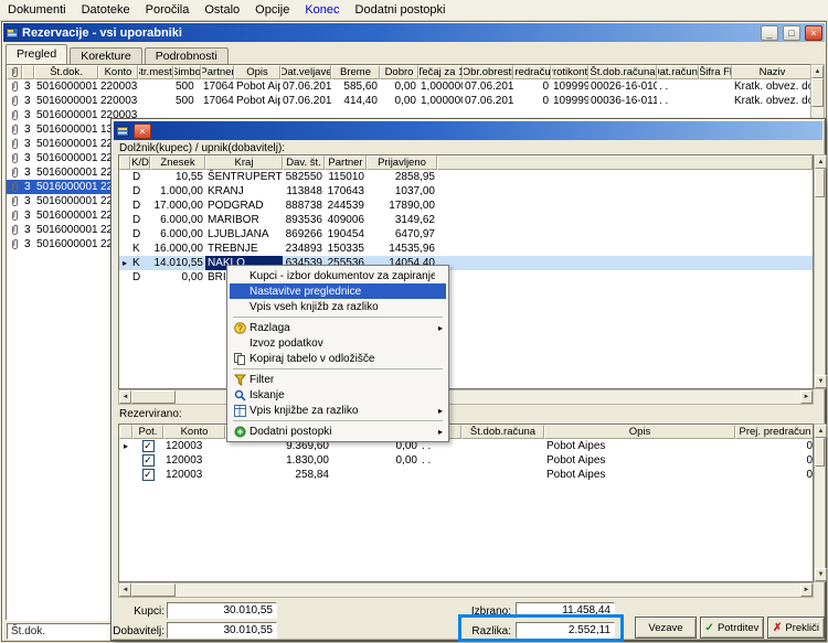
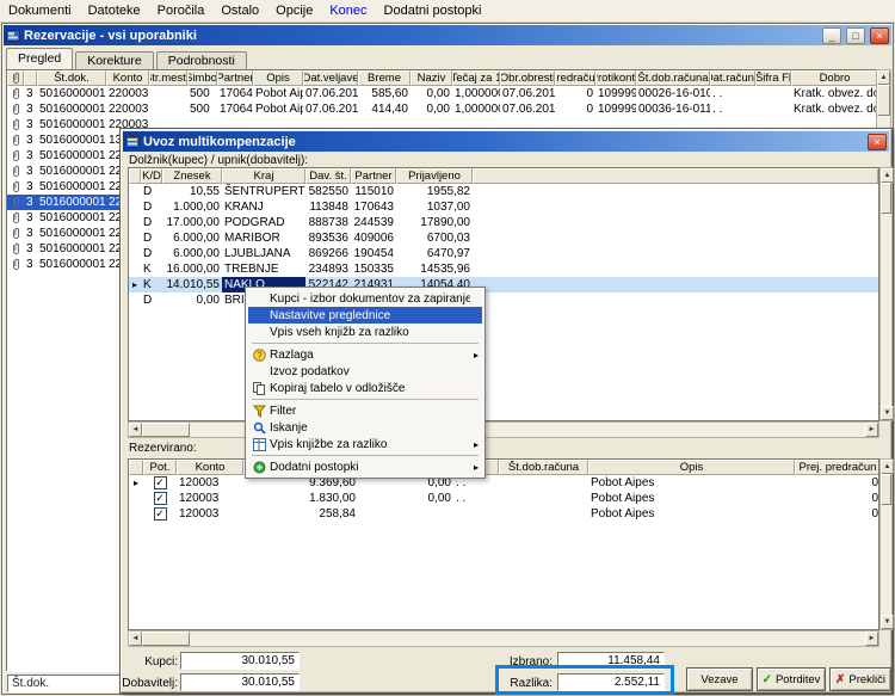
  Dokumenti
  Datoteke
  Poročila
  Ostalo
  Opcije
  Konec
  Dodatni postopki
  Rezervacije - vsi uporabniki
  _
  □
  ×
  Pregled
  Korekture
  Podrobnosti
  Št.dok.
  Konto
  Str.mest
  Simbo
  Partner
  Opis
  Dat.veljave
  Breme
- Dobro
+ Naziv
  Tečaj za 1
  Obr.obrest
  redraču
  rotikont
  Št.dob.računa
  Dat.račun
  Šifra Fl
- Naziv
+ Dobro
  3
  5016000001
  220003
  500
  17064
  Pobot Ai
  07.06.201
  585,60
  0,00
  1,00000
  07.06.201
  0
  109999
  00026-16-010
  . .
  3
  5016000001
  220003
  500
  17064
  Pobot Ai
  07.06.201
  414,40
  0,00
  1,00000
  07.06.201
  0
  109999
  00036-16-011
  . .
  3
  5016000001
  220003
  3
  5016000001
  3
  5016000001
  3
  5016000001
  3
  5016000001
  3
  5016000001
  3
  5016000001
  3
  5016000001
  3
  5016000001
  3
  5016000001
  Št.dok.
+ Uvoz multikompenzacije
  ×
  Dolžnik(kupec) / upnik(dobavitelj):
  K/D
  Znesek
  Kraj
  Dav. št.
  Partner
  Prijavljeno
  D
  10,55
  ŠENTRUPERT
  582550
  115010
- 2858,95
+ 1955,82
  D
  1.000,00
  KRANJ
  113848
  170643
  1037,00
  D
  17.000,00
  PODGRAD
  888738
  244539
  17890,00
  D
  6.000,00
  MARIBOR
  893536
  409006
- 3149,62
+ 6700,03
  D
  6.000,00
  LJUBLJANA
  869266
  190454
  6470,97
  K
  16.000,00
  TREBNJE
  234893
  150335
  14535,96
  ▸
  K
  14.010,55
  NAKLO
- 634539
+ 522142
- 255536
+ 214931
  14054,40
  D
  0,00
  Rezervirano:
  Pot.
  Konto
  Št.dob.računa
  Opis
  Prej. predračun
  ▸
  ✓
  120003
  9.369,60
  0,00
  . .
  Pobot Aipes
  0
  ✓
  120003
  1.830,00
  0,00
  . .
  Pobot Aipes
  0
  ✓
  120003
  258,84
  Pobot Aipes
  0
  Kupci:
  30.010,55
  Dobavitelj:
  30.010,55
  Izbrano:
  11.458,44
  Razlika:
  2.552,11
  Vezave
  ✓
  Potrditev
  ✗
  Prekliči
  Kupci - izbor dokumentov za zapiranje
  Nastavitve preglednice
  Vpis vseh knjižb za razliko
  ?
  Razlaga
  ▸
  Izvoz podatkov
  Kopiraj tabelo v odložišče
  Filter
  Iskanje
  Vpis knjižbe za razliko
  ▸
  Dodatni postopki
  ▸
